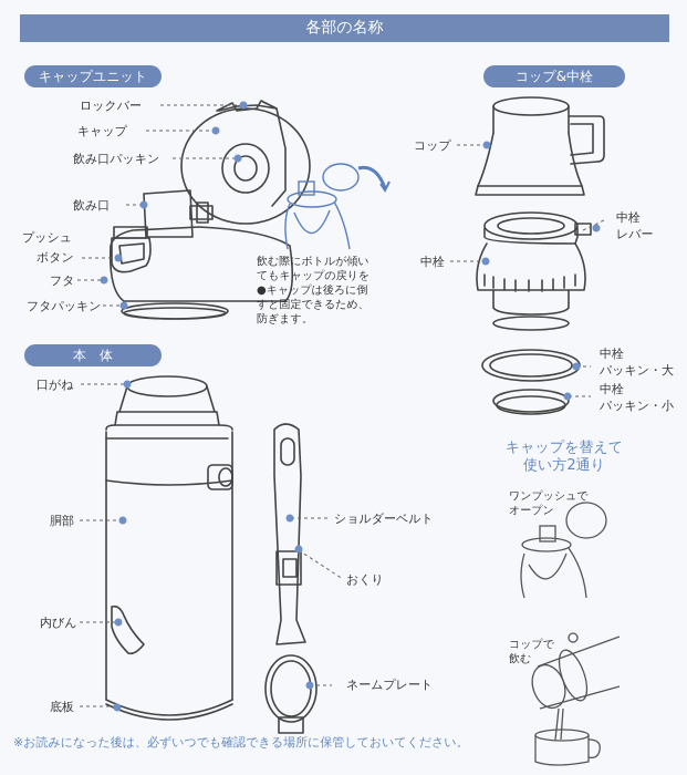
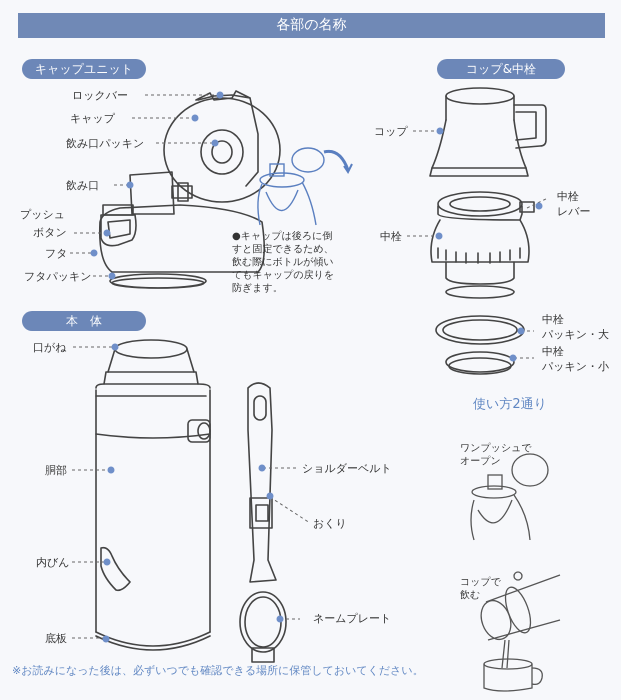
  各部の名称
  キャップユニット
  コップ&中栓
  本 体
  ロックバー
  キャップ
  飲み口パッキン
  飲み口
  プッシュ
  ボタン
  フタ
  フタパッキン
- 飲む際にボトルが傾い
+ ●キャップは後ろに倒
- てもキャップの戻りを
+ すと固定できるため、
- ●キャップは後ろに倒
+ 飲む際にボトルが傾い
- すと固定できるため、
+ てもキャップの戻りを
  防ぎます。
  コップ
  中栓
  レバー
  中栓
  中栓
  パッキン・大
  中栓
  パッキン・小
  口がね
  胴部
  内びん
  底板
  ショルダーベルト
  おくり
  ネームプレート
- キャップを替えて
  使い方2通り
  ワンプッシュで
  オープン
  コップで
  飲む
  ※お読みになった後は、必ずいつでも確認できる場所に保管しておいてください。
